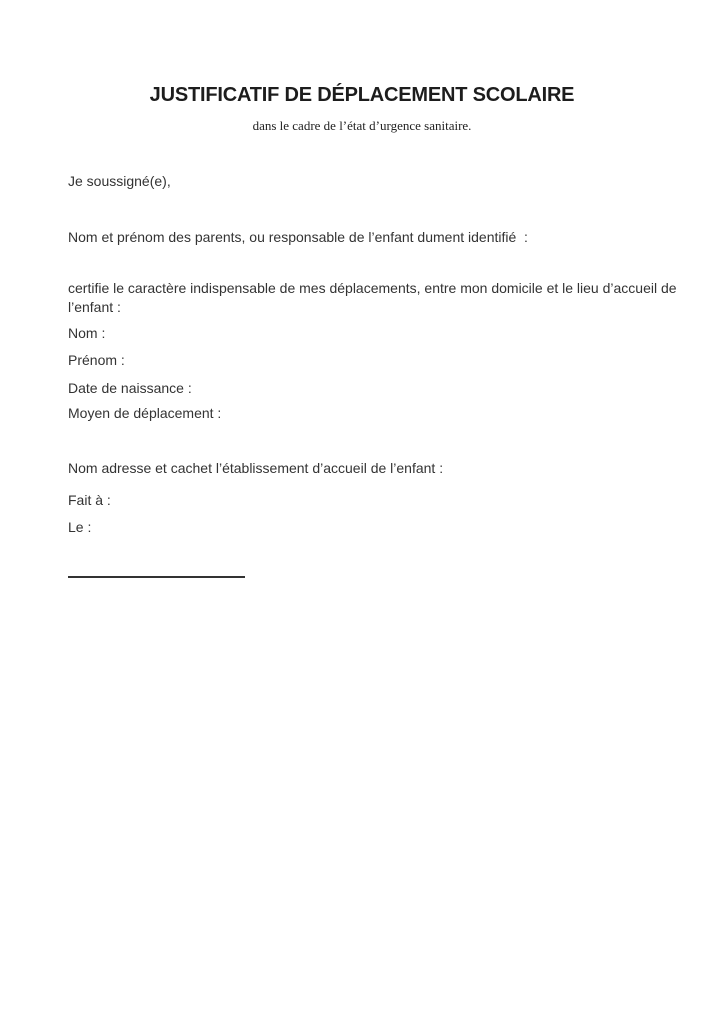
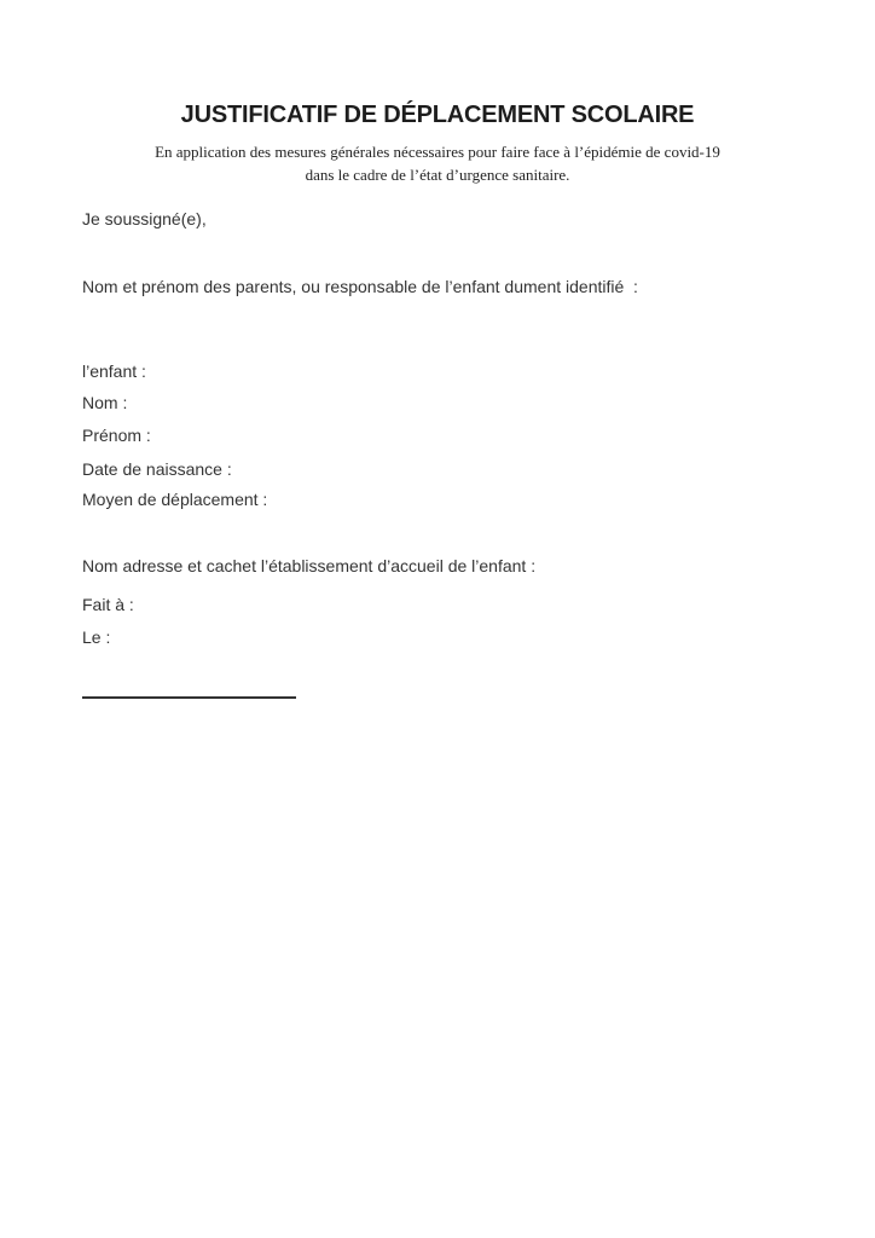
  JUSTIFICATIF DE DÉPLACEMENT SCOLAIRE
+ En application des mesures générales nécessaires pour faire face à l’épidémie de covid-19
  dans le cadre de l’état d’urgence sanitaire.
  Je soussigné(e),
  Nom et prénom des parents, ou responsable de l’enfant dument identifié :
- certifie le caractère indispensable de mes déplacements, entre mon domicile et le lieu d’accueil de
  l’enfant :
  Nom :
  Prénom :
  Date de naissance :
  Moyen de déplacement :
  Nom adresse et cachet l’établissement d’accueil de l’enfant :
  Fait à :
  Le :
